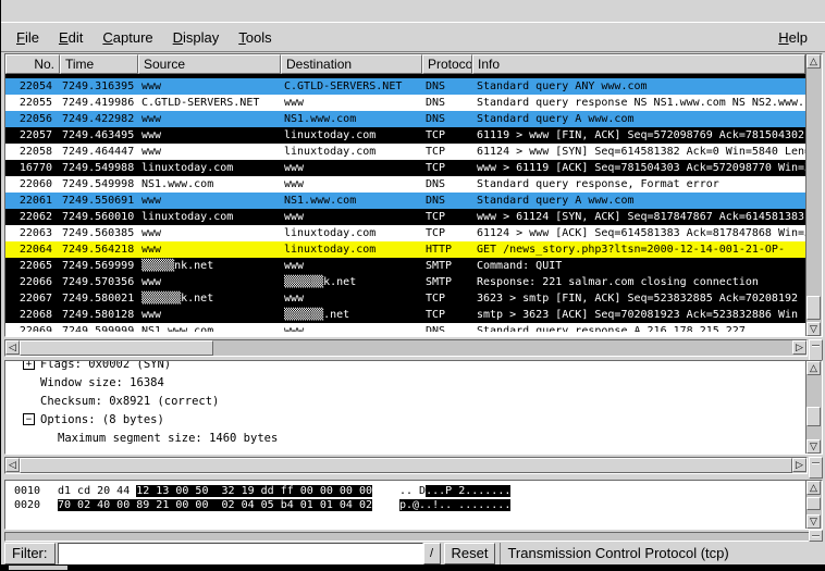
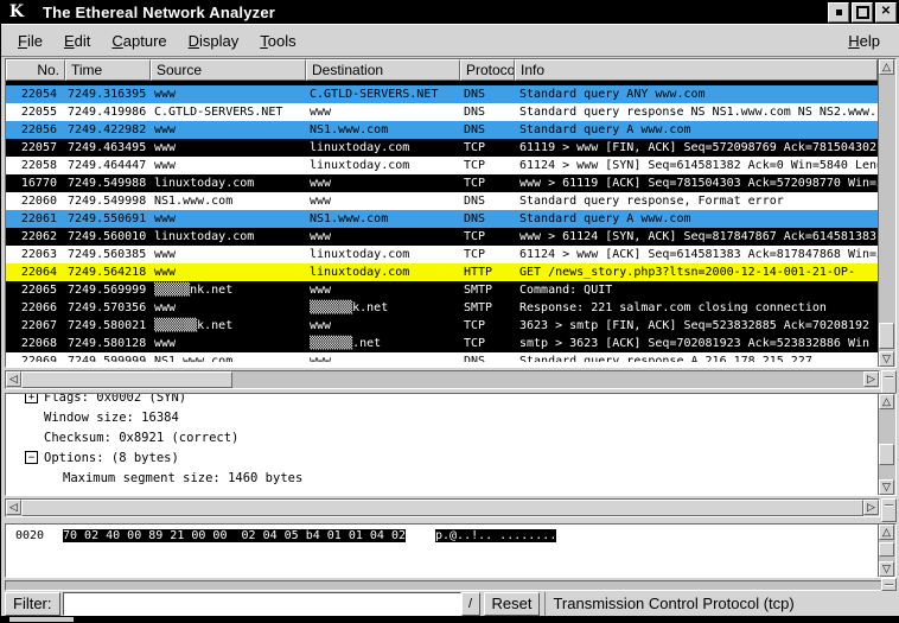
+ K
+ The Ethereal Network Analyzer
+ ✕
  File Edit Capture Display Tools
  Help
  No.
  Time
  Source
  Destination
  Protoco
  Info
  22054
  7249.316395
  www
  C.GTLD-SERVERS.NET
  DNS
  Standard query ANY www.com
  22055
  7249.419986
  C.GTLD-SERVERS.NET
  www
  DNS
  Standard query response NS NS1.www.com NS NS2.www.
  22056
  7249.422982
  www
  NS1.www.com
  DNS
  Standard query A www.com
  22057
  7249.463495
  www
  linuxtoday.com
  TCP
  61119 > www [FIN, ACK] Seq=572098769 Ack=781504302
  22058
  7249.464447
  www
  linuxtoday.com
  TCP
  61124 > www [SYN] Seq=614581382 Ack=0 Win=5840 Len
  16770
  7249.549988
  linuxtoday.com
  www
  TCP
  www > 61119 [ACK] Seq=781504303 Ack=572098770 Win=
  22060
  7249.549998
  NS1.www.com
  www
  DNS
  Standard query response, Format error
  22061
  7249.550691
  www
  NS1.www.com
  DNS
  Standard query A www.com
  22062
  7249.560010
  linuxtoday.com
  www
  TCP
  www > 61124 [SYN, ACK] Seq=817847867 Ack=614581383
  22063
  7249.560385
  www
  linuxtoday.com
  TCP
  61124 > www [ACK] Seq=614581383 Ack=817847868 Win=
  22064
  7249.564218
  www
  linuxtoday.com
  HTTP
  GET /news_story.php3?ltsn=2000-12-14-001-21-OP-
  22065
  7249.569999
  ▒▒▒▒▒nk.net
  www
  SMTP
  Command: QUIT
  22066
  7249.570356
  www
  ▒▒▒▒▒▒k.net
  SMTP
  Response: 221 salmar.com closing connection
  22067
  7249.580021
  ▒▒▒▒▒▒k.net
  www
  TCP
  3623 > smtp [FIN, ACK] Seq=523832885 Ack=70208192
  22068
  7249.580128
  www
  ▒▒▒▒▒▒.net
  TCP
  smtp > 3623 [ACK] Seq=702081923 Ack=523832886 Win
  22069
  7249.599999
  NS1.www.com
  www
  DNS
  Standard query response A 216.178.215.227
  △
  ▽
  ◁
  ▷
  +
  Flags: 0x0002 (SYN)
  Window size: 16384
  Checksum: 0x8921 (correct)
  −
  Options: (8 bytes)
  Maximum segment size: 1460 bytes
  △
  ▽
  ◁
  ▷
- 0010
- d1 cd 20 44 12 13 00 50 32 19 dd ff 00 00 00 00
- .. D...P 2.......
  0020
  70 02 40 00 89 21 00 00 02 04 05 b4 01 01 04 02
  p.@..!.. ........
  △
  ▽
  Filter:
  /
  Reset
  Transmission Control Protocol (tcp)
